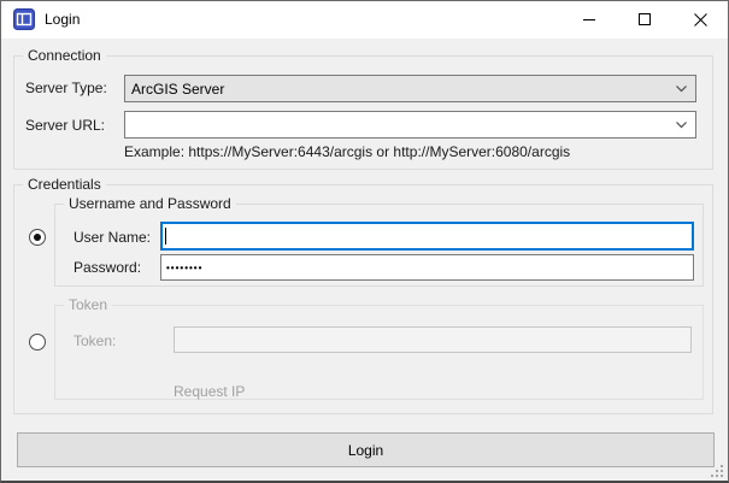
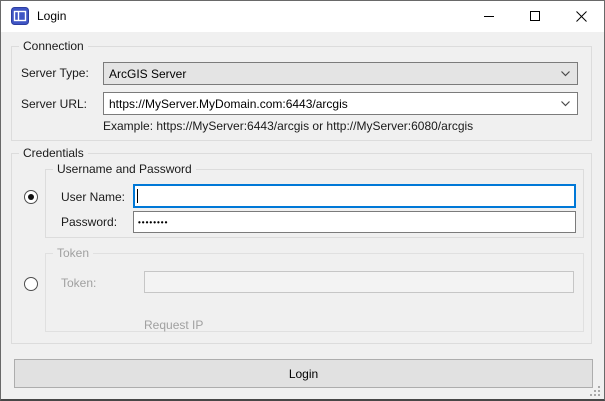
  Login
  Connection
  Server Type:
  ArcGIS Server
  Server URL:
+ https://MyServer.MyDomain.com:6443/arcgis
  Example: https://MyServer:6443/arcgis or http://MyServer:6080/arcgis
  Credentials
  Username and Password
  User Name:
  Password:
  ••••••••
  Token
  Token:
  Request IP
  Login
